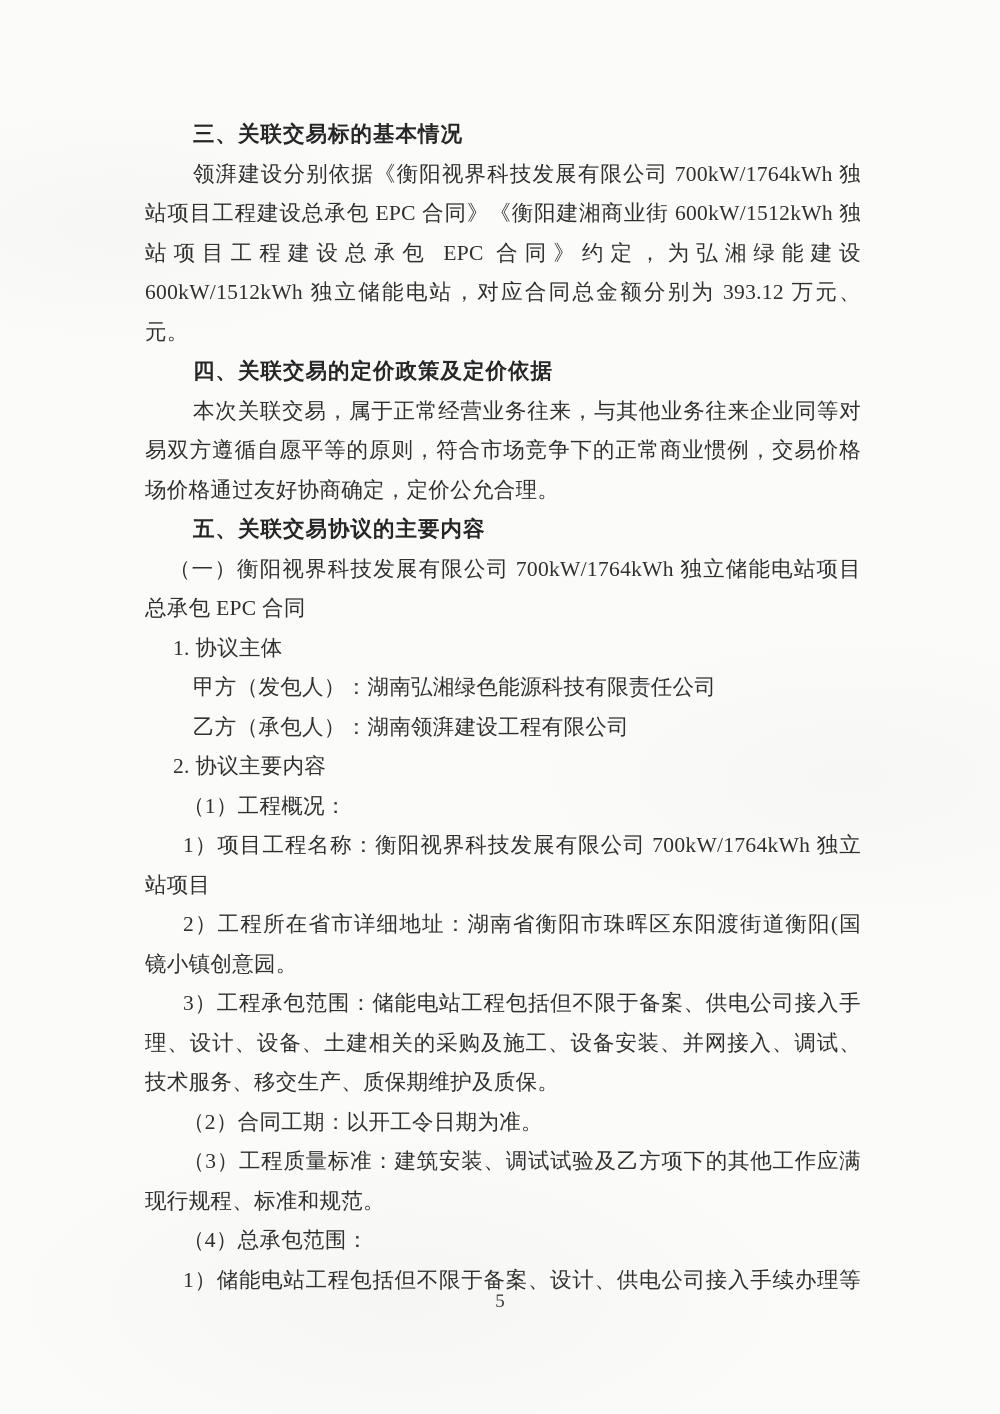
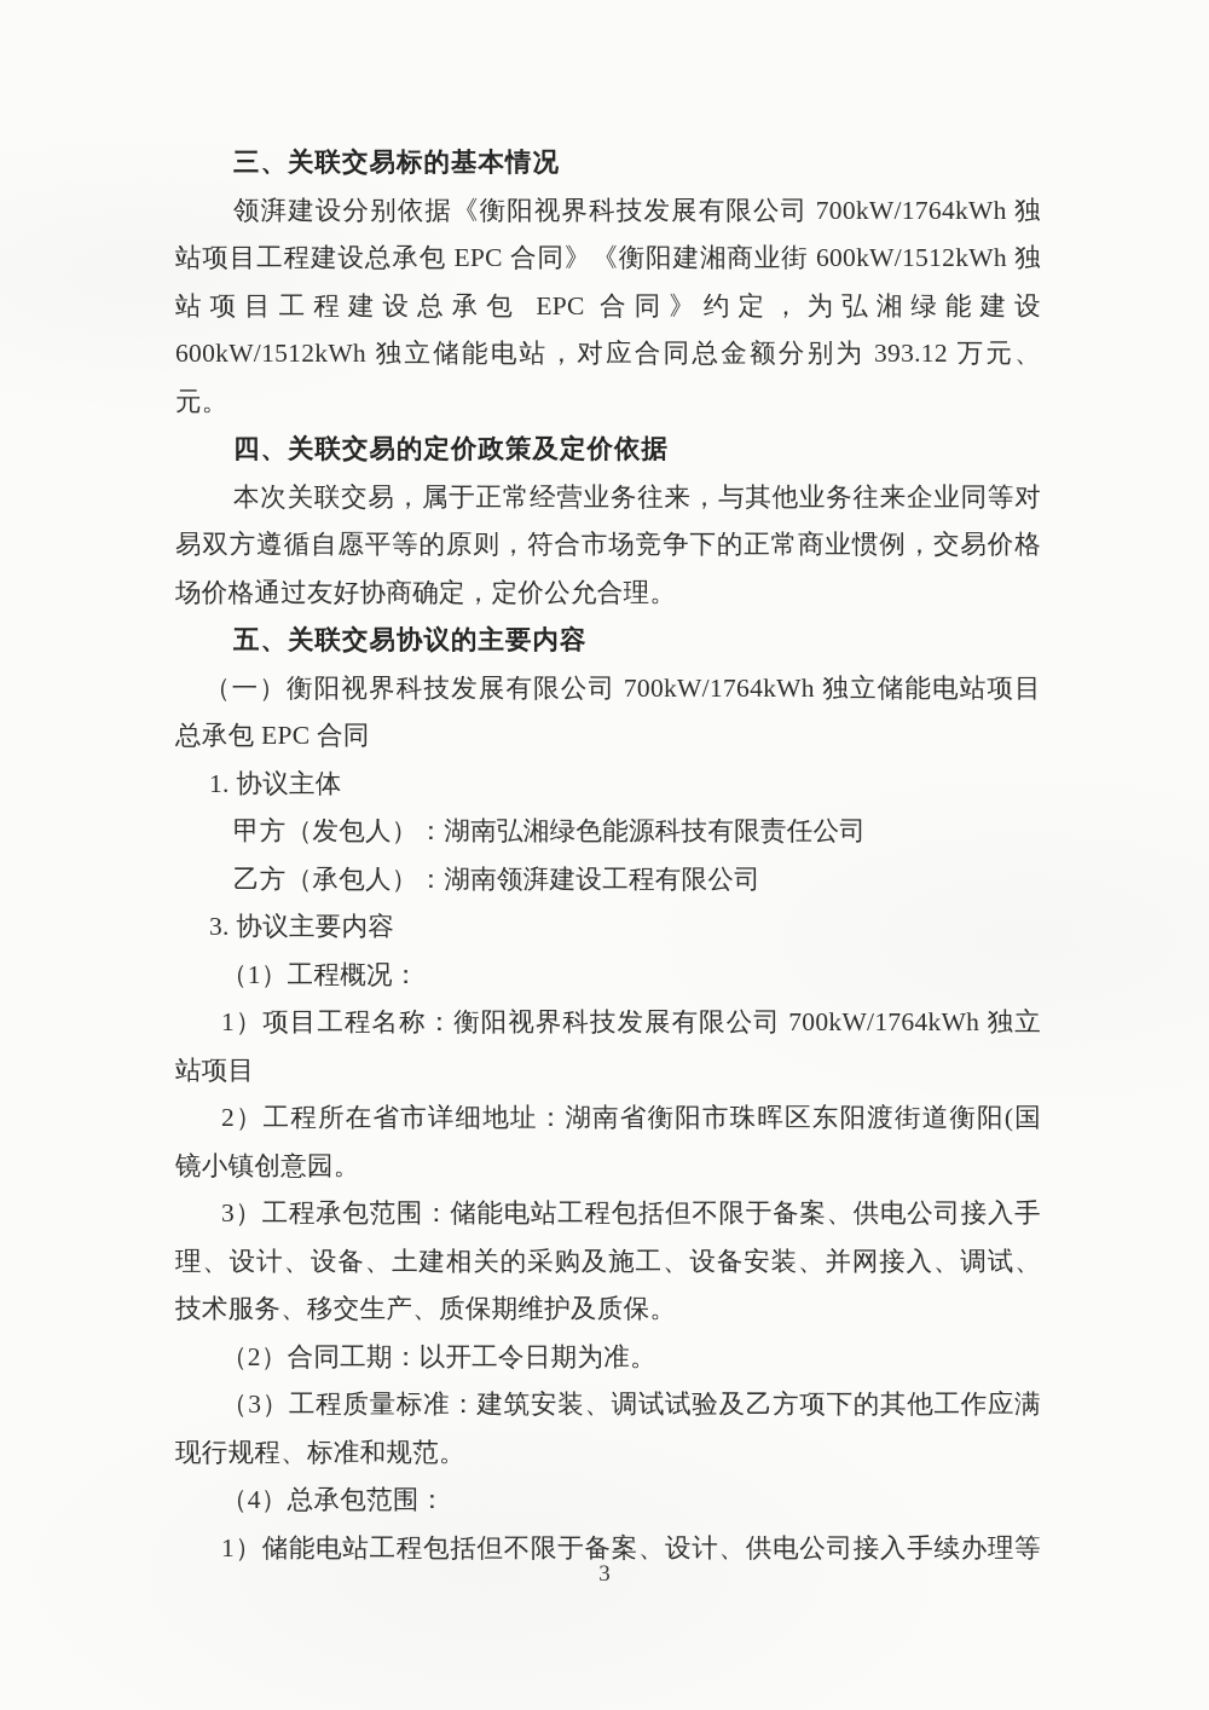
  三、关联交易标的基本情况
  领湃建设分别依据《衡阳视界科技发展有限公司 700kW/1764kWh 独
  站项目工程建设总承包 EPC 合同》《衡阳建湘商业街 600kW/1512kWh 独
  600kW/1512kWh 独立储能电站，对应合同总金额分别为 393.12 万元、
  元。
  四、关联交易的定价政策及定价依据
  本次关联交易，属于正常经营业务往来，与其他业务往来企业同等对
  易双方遵循自愿平等的原则，符合市场竞争下的正常商业惯例，交易价格
  场价格通过友好协商确定，定价公允合理。
  五、关联交易协议的主要内容
  （一）衡阳视界科技发展有限公司 700kW/1764kWh 独立储能电站项目
  总承包 EPC 合同
  1. 协议主体
  甲方（发包人）：湖南弘湘绿色能源科技有限责任公司
  乙方（承包人）：湖南领湃建设工程有限公司
- 2. 协议主要内容
+ 3. 协议主要内容
  （1）工程概况：
  1）项目工程名称：衡阳视界科技发展有限公司 700kW/1764kWh 独立
  站项目
  2）工程所在省市详细地址：湖南省衡阳市珠晖区东阳渡街道衡阳(国
  镜小镇创意园。
  3）工程承包范围：储能电站工程包括但不限于备案、供电公司接入手
  理、设计、设备、土建相关的采购及施工、设备安装、并网接入、调试、
  技术服务、移交生产、质保期维护及质保。
  （2）合同工期：以开工令日期为准。
  （3）工程质量标准：建筑安装、调试试验及乙方项下的其他工作应满
  现行规程、标准和规范。
  （4）总承包范围：
  1）储能电站工程包括但不限于备案、设计、供电公司接入手续办理等
- 5
+ 3
